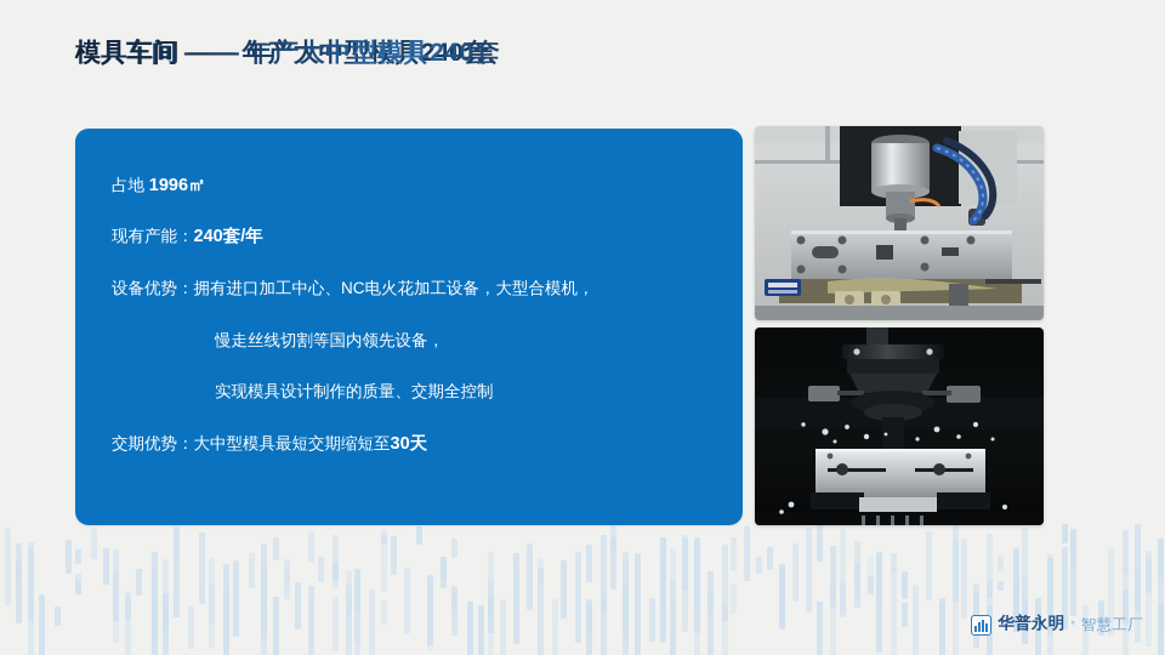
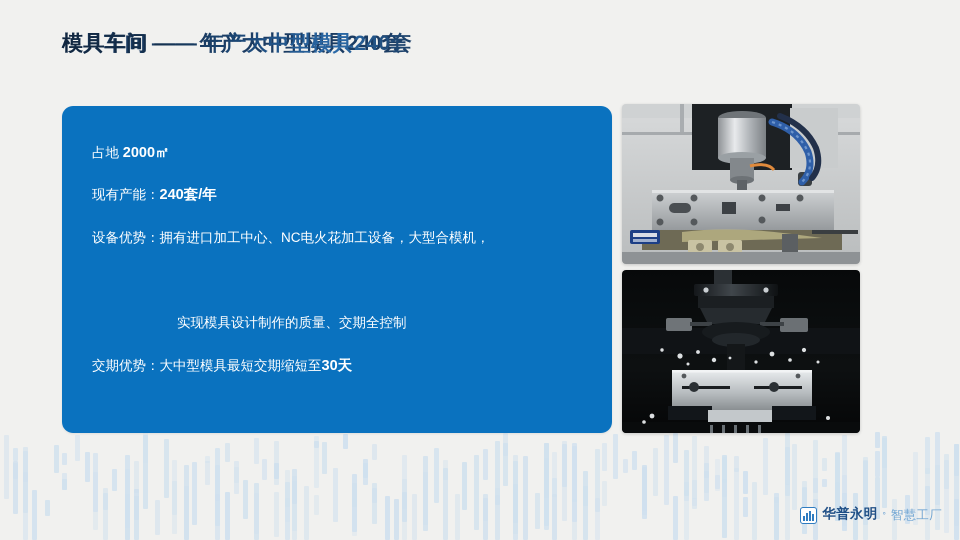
  模具车间 —— 年产大中型模具240套
- 占地 1996㎡
+ 占地 2000㎡
  现有产能：240套/年
  设备优势：拥有进口加工中心、NC电火花加工设备，大型合模机，
- 慢走丝线切割等国内领先设备，
  实现模具设计制作的质量、交期全控制
  交期优势：大中型模具最短交期缩短至30天
  华普永明
  °
  智慧工厂
